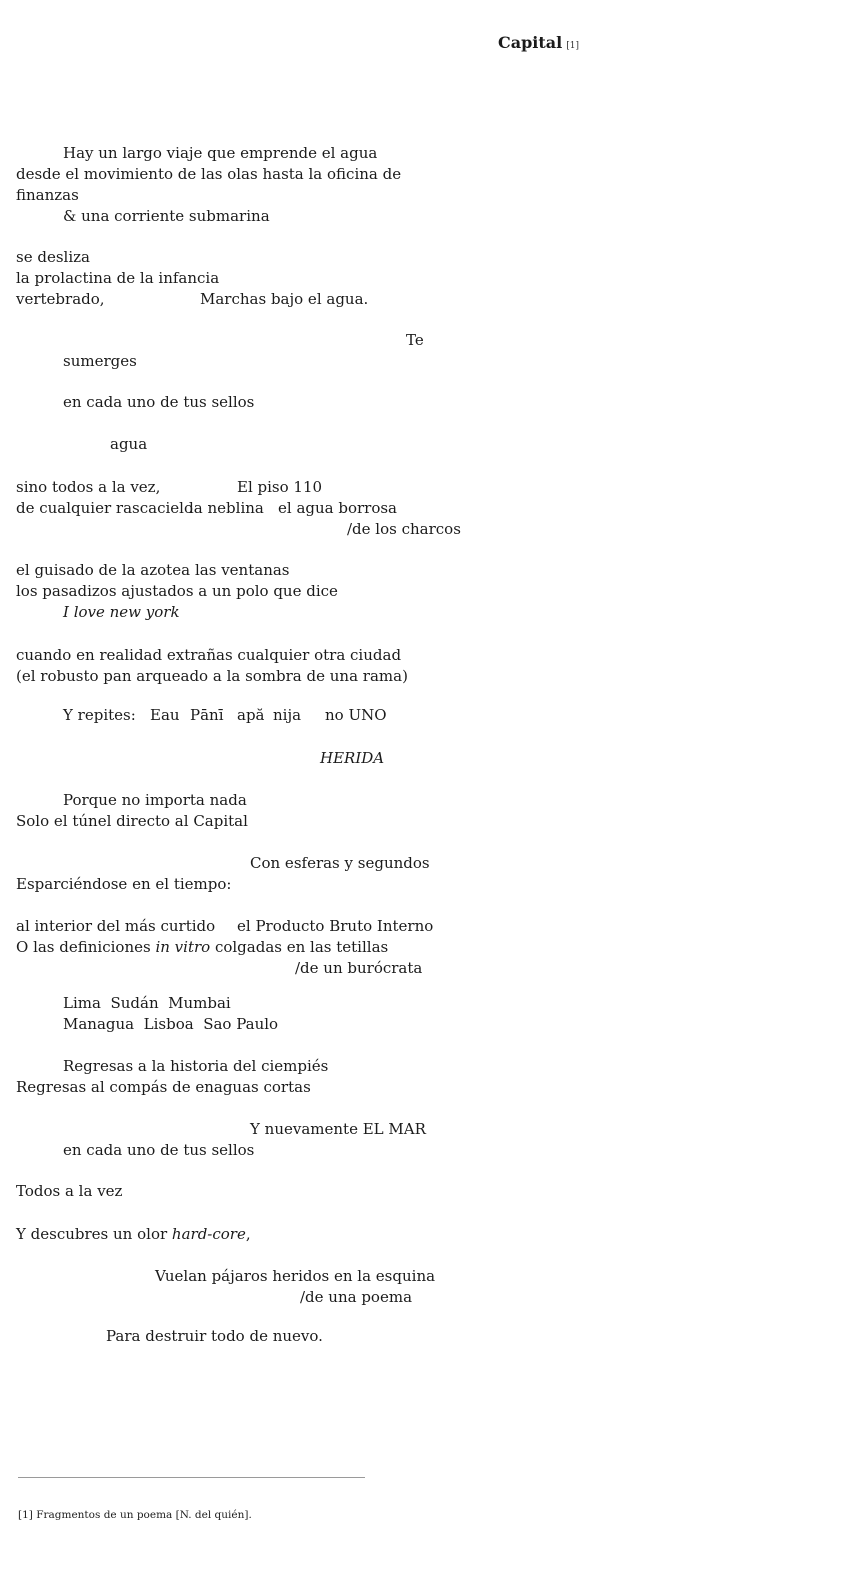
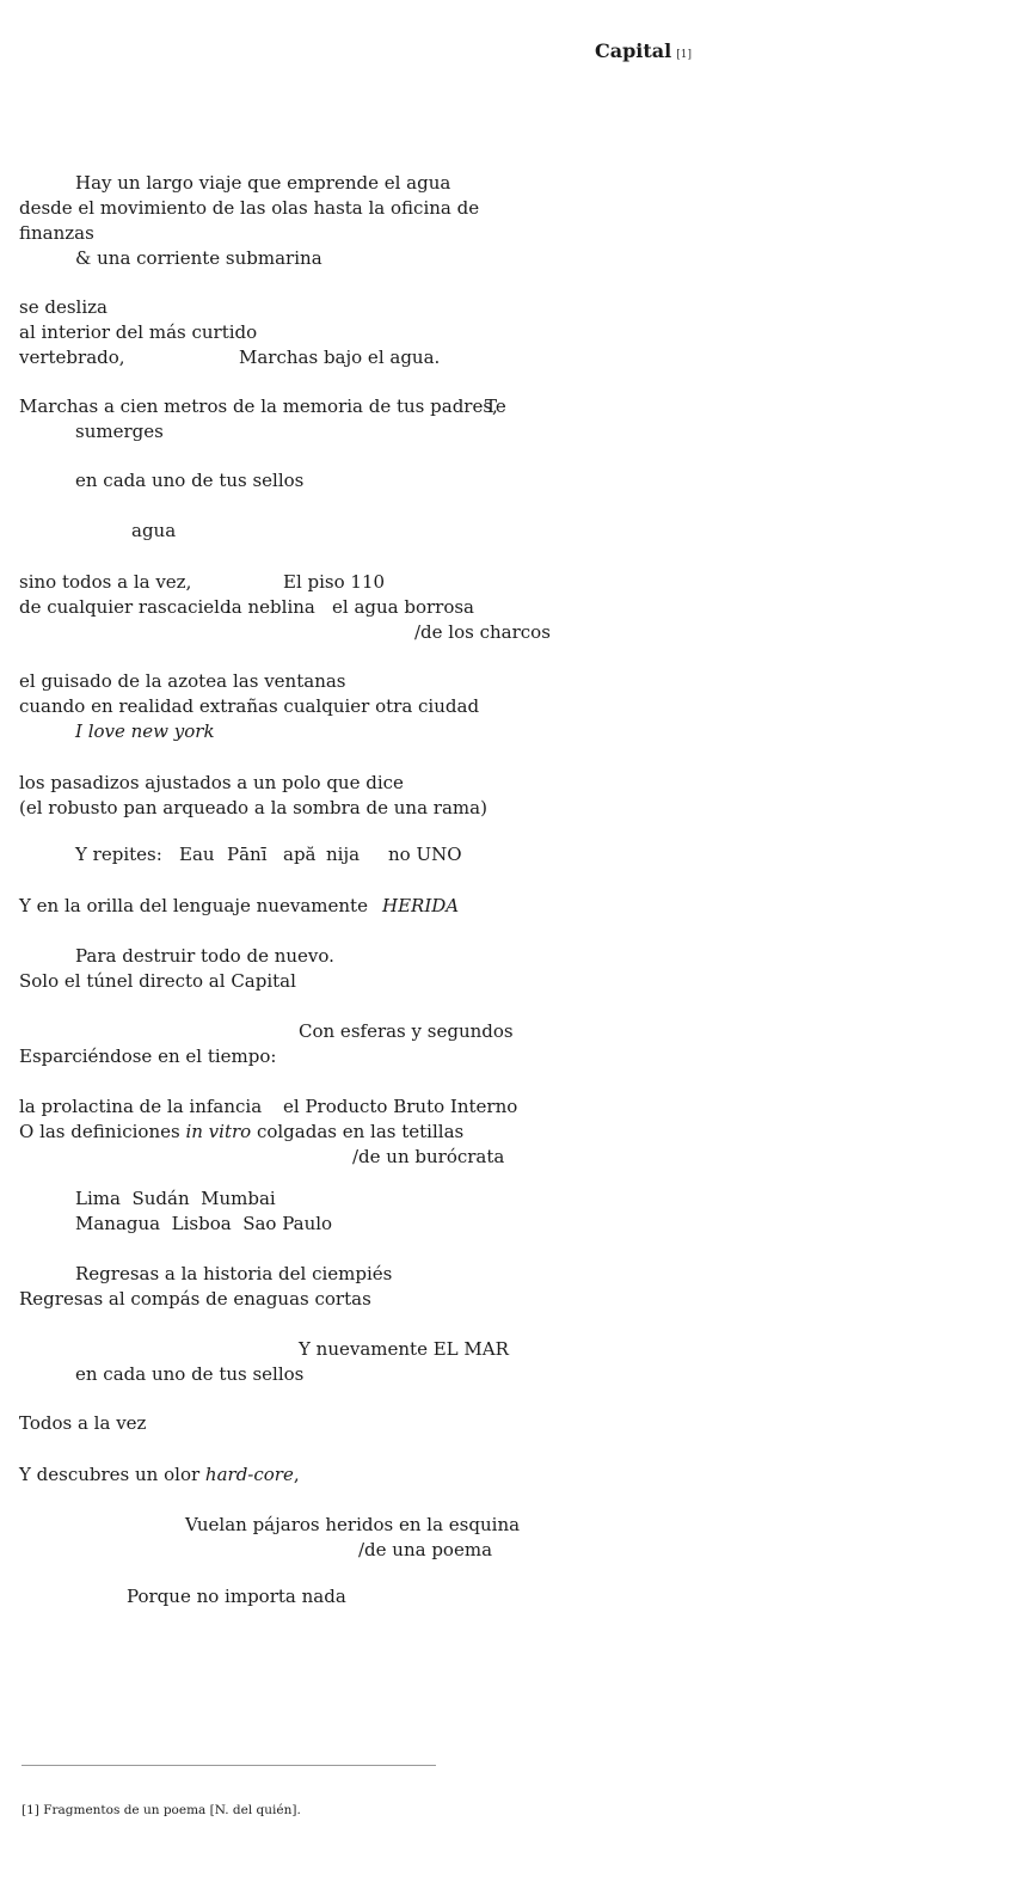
  Capital [1]
  Hay un largo viaje que emprende el agua
  desde el movimiento de las olas hasta la oficina de
  finanzas
  & una corriente submarina
  se desliza
- la prolactina de la infancia
+ al interior del más curtido
  vertebrado,
  Marchas bajo el agua.
+ Marchas a cien metros de la memoria de tus padres,
  Te
  sumerges
  en cada uno de tus sellos
  agua
  sino todos a la vez,
  El piso 110
  de cualquier rascacielo
  la neblina
  el agua borrosa
  /de los charcos
  el guisado de la azotea
  las ventanas
- los pasadizos ajustados a un polo que dice
+ cuando en realidad extrañas cualquier otra ciudad
  I love new york
- cuando en realidad extrañas cualquier otra ciudad
+ los pasadizos ajustados a un polo que dice
  (el robusto pan arqueado a la sombra de una rama)
  Y repites:
  Eau
  Pānī
  apă
  nija
  no UNO
+ Y en la orilla del lenguaje nuevamente
  HERIDA
- Porque no importa nada
+ Para destruir todo de nuevo.
  Solo el túnel directo al Capital
  Con esferas y segundos
  Esparciéndose en el tiempo:
- al interior del más curtido
+ la prolactina de la infancia
  el Producto Bruto Interno
  O las definiciones in vitro colgadas en las tetillas
  /de un burócrata
  Lima Sudán Mumbai
  Managua Lisboa Sao Paulo
  Regresas a la historia del ciempiés
  Regresas al compás de enaguas cortas
  Y nuevamente EL MAR
  en cada uno de tus sellos
  Todos a la vez
  Y descubres un olor hard-core,
  Vuelan pájaros heridos en la esquina
  /de una poema
- Para destruir todo de nuevo.
+ Porque no importa nada
  [1] Fragmentos de un poema [N. del quién].
